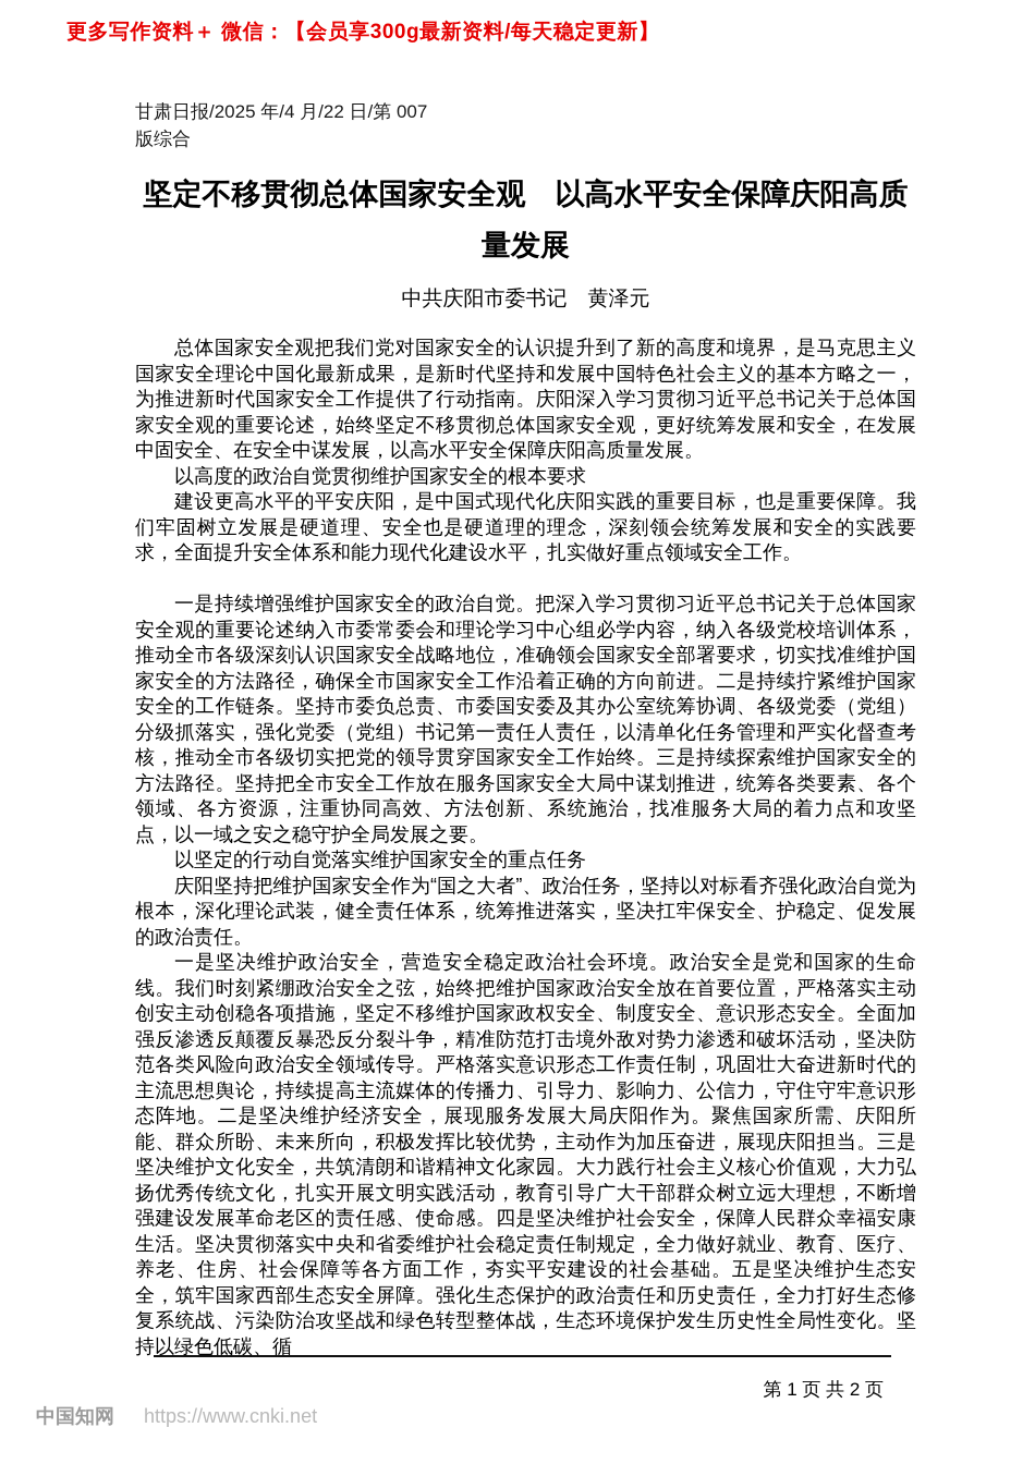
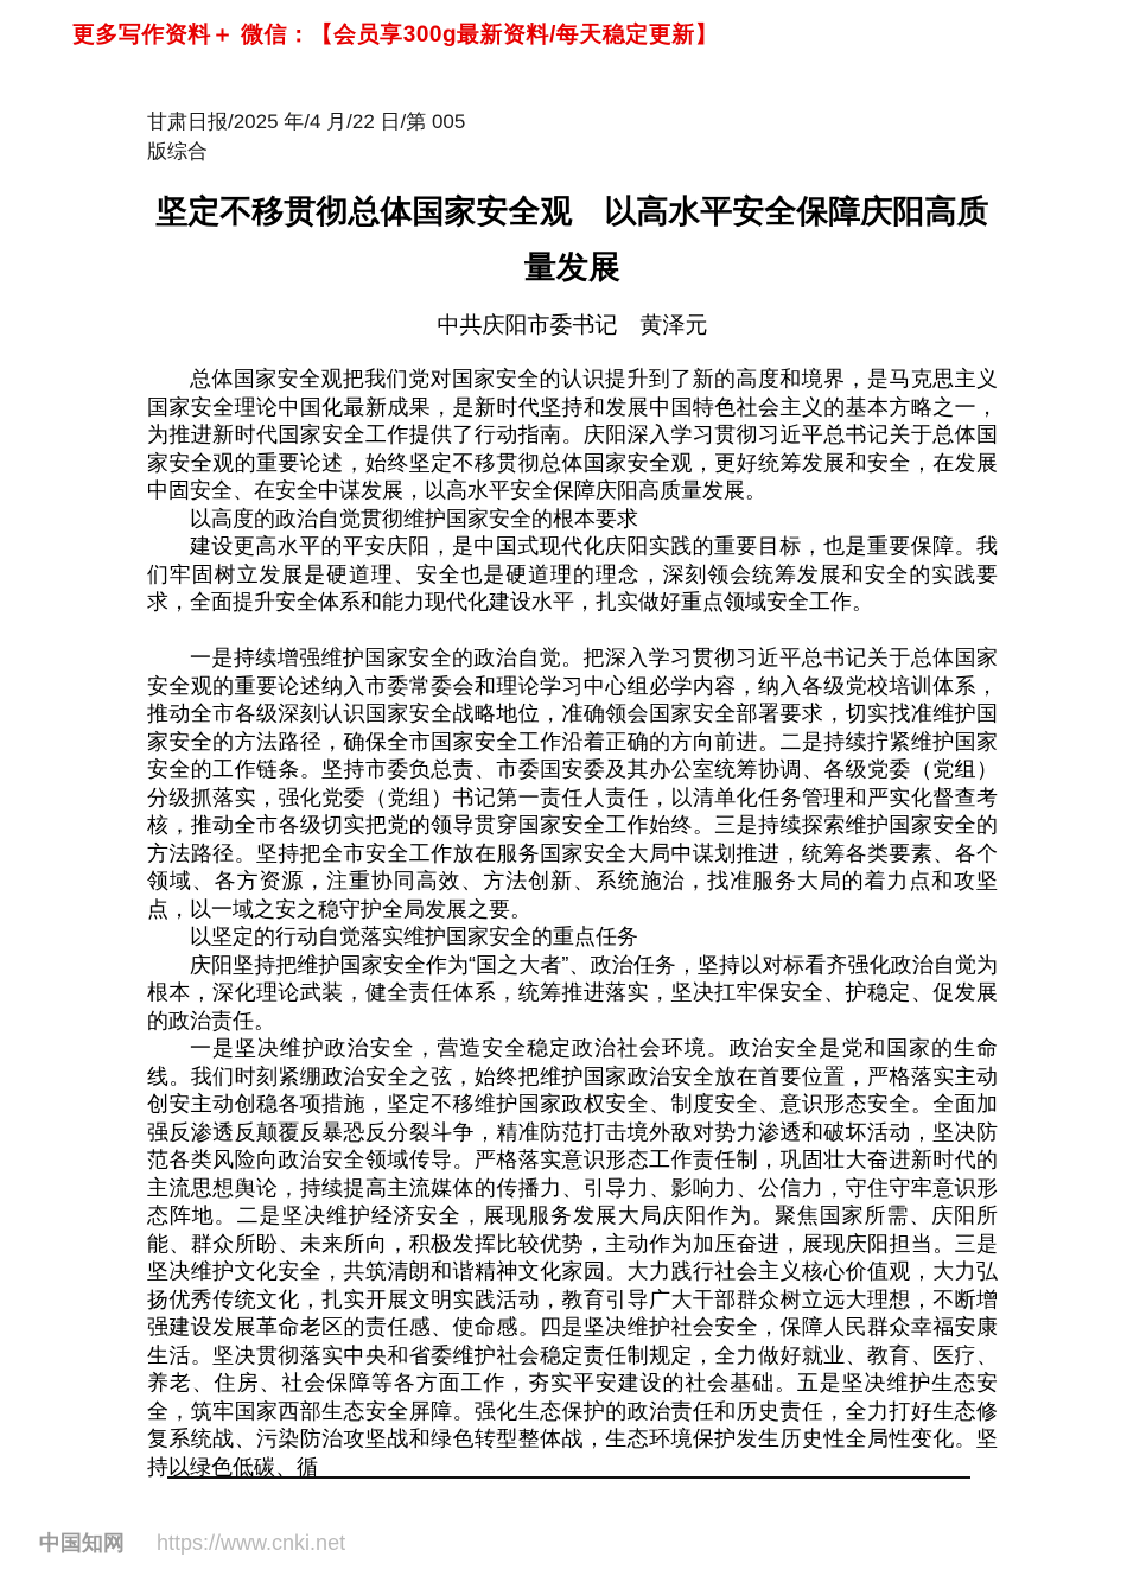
  更多写作资料＋ 微信：【会员享300g最新资料/每天稳定更新】
- 甘肃日报/2025 年/4 月/22 日/第 007
+ 甘肃日报/2025 年/4 月/22 日/第 005
  版综合
  坚定不移贯彻总体国家安全观 以高水平安全保障庆阳高质量发展
  中共庆阳市委书记 黄泽元
  总体国家安全观把我们党对国家安全的认识提升到了新的高度和境界，是马克思主义国家安全理论中国化最新成果，是新时代坚持和发展中国特色社会主义的基本方略之一，为推进新时代国家安全工作提供了行动指南。庆阳深入学习贯彻习近平总书记关于总体国家安全观的重要论述，始终坚定不移贯彻总体国家安全观，更好统筹发展和安全，在发展中固安全、在安全中谋发展，以高水平安全保障庆阳高质量发展。
  以高度的政治自觉贯彻维护国家安全的根本要求
  建设更高水平的平安庆阳，是中国式现代化庆阳实践的重要目标，也是重要保障。我们牢固树立发展是硬道理、安全也是硬道理的理念，深刻领会统筹发展和安全的实践要求，全面提升安全体系和能力现代化建设水平，扎实做好重点领域安全工作。
  一是持续增强维护国家安全的政治自觉。把深入学习贯彻习近平总书记关于总体国家安全观的重要论述纳入市委常委会和理论学习中心组必学内容，纳入各级党校培训体系，推动全市各级深刻认识国家安全战略地位，准确领会国家安全部署要求，切实找准维护国家安全的方法路径，确保全市国家安全工作沿着正确的方向前进。二是持续拧紧维护国家安全的工作链条。坚持市委负总责、市委国安委及其办公室统筹协调、各级党委（党组）分级抓落实，强化党委（党组）书记第一责任人责任，以清单化任务管理和严实化督查考核，推动全市各级切实把党的领导贯穿国家安全工作始终。三是持续探索维护国家安全的方法路径。坚持把全市安全工作放在服务国家安全大局中谋划推进，统筹各类要素、各个领域、各方资源，注重协同高效、方法创新、系统施治，找准服务大局的着力点和攻坚点，以一域之安之稳守护全局发展之要。
  以坚定的行动自觉落实维护国家安全的重点任务
  庆阳坚持把维护国家安全作为“国之大者”、政治任务，坚持以对标看齐强化政治自觉为根本，深化理论武装，健全责任体系，统筹推进落实，坚决扛牢保安全、护稳定、促发展的政治责任。
  一是坚决维护政治安全，营造安全稳定政治社会环境。政治安全是党和国家的生命线。我们时刻紧绷政治安全之弦，始终把维护国家政治安全放在首要位置，严格落实主动创安主动创稳各项措施，坚定不移维护国家政权安全、制度安全、意识形态安全。全面加强反渗透反颠覆反暴恐反分裂斗争，精准防范打击境外敌对势力渗透和破坏活动，坚决防范各类风险向政治安全领域传导。严格落实意识形态工作责任制，巩固壮大奋进新时代的主流思想舆论，持续提高主流媒体的传播力、引导力、影响力、公信力，守住守牢意识形态阵地。二是坚决维护经济安全，展现服务发展大局庆阳作为。聚焦国家所需、庆阳所能、群众所盼、未来所向，积极发挥比较优势，主动作为加压奋进，展现庆阳担当。三是坚决维护文化安全，共筑清朗和谐精神文化家园。大力践行社会主义核心价值观，大力弘扬优秀传统文化，扎实开展文明实践活动，教育引导广大干部群众树立远大理想，不断增强建设发展革命老区的责任感、使命感。四是坚决维护社会安全，保障人民群众幸福安康生活。坚决贯彻落实中央和省委维护社会稳定责任制规定，全力做好就业、教育、医疗、养老、住房、社会保障等各方面工作，夯实平安建设的社会基础。五是坚决维护生态安全，筑牢国家西部生态安全屏障。强化生态保护的政治责任和历史责任，全力打好生态修复系统战、污染防治攻坚战和绿色转型整体战，生态环境保护发生历史性全局性变化。坚持以绿色低碳、循
- 第 1 页 共 2 页
  中国知网 https://www.cnki.net
